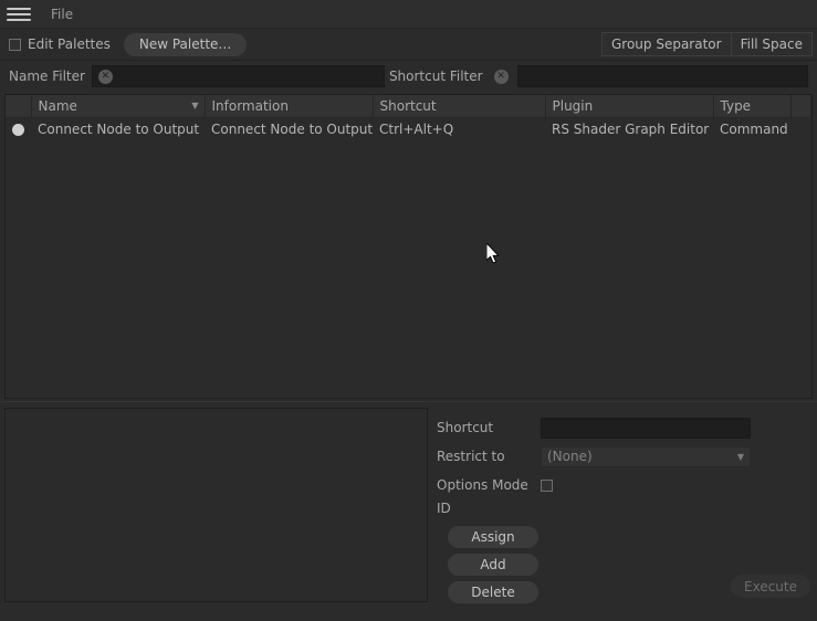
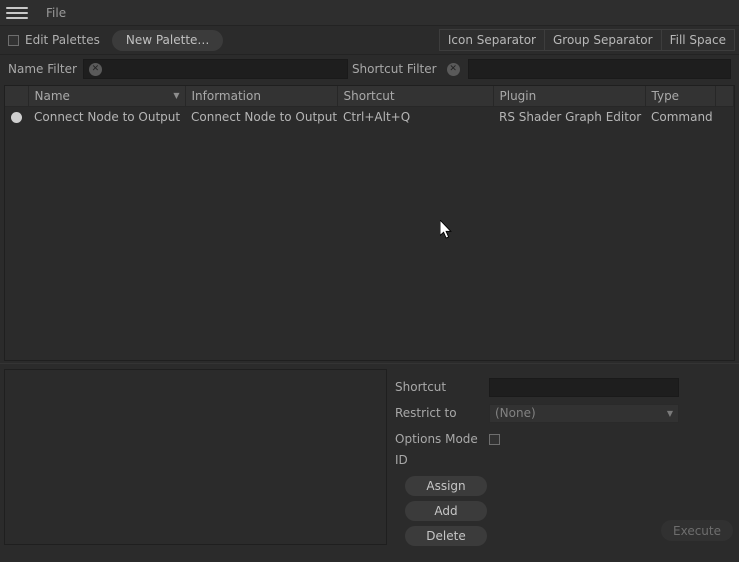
  File
  Edit Palettes
  New Palette…
+ Icon Separator
  Group Separator
  Fill Space
  Name Filter
  ✕
  Shortcut Filter
  ✕
  	Name ▼	Information	Shortcut	Plugin	Type
  	Connect Node to Output	Connect Node to Output	Ctrl+Alt+Q	RS Shader Graph Editor	Command
  Shortcut
  Restrict to
  (None)
  ▼
  Options Mode
  ID
  Assign
  Add
  Delete
  Execute
